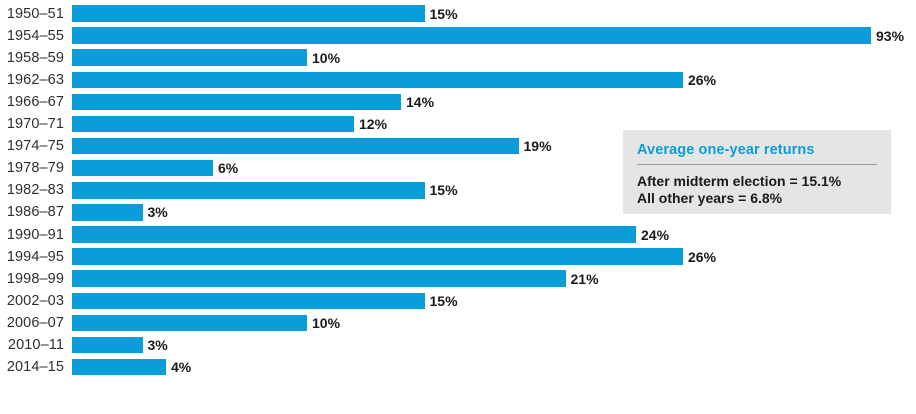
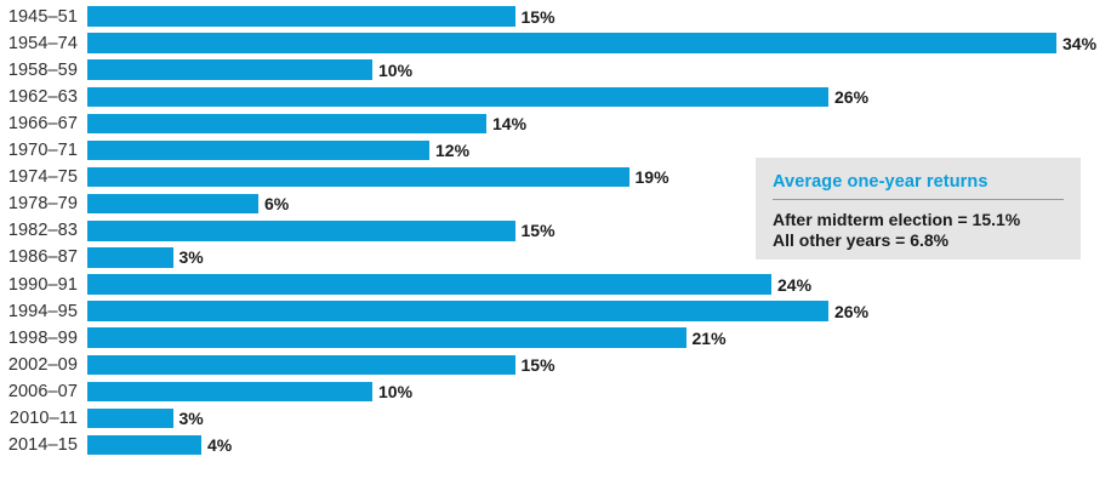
- 1950–51
+ 1945–51
  15%
- 1954–55
+ 1954–74
- 93%
+ 34%
  1958–59
  10%
  1962–63
  26%
  1966–67
  14%
  1970–71
  12%
  1974–75
  19%
  1978–79
  6%
  1982–83
  15%
  1986–87
  3%
  1990–91
  24%
  1994–95
  26%
  1998–99
  21%
- 2002–03
+ 2002–09
  15%
  2006–07
  10%
  2010–11
  3%
  2014–15
  4%
  Average one-year returns
  After midterm election = 15.1%
  All other years = 6.8%
